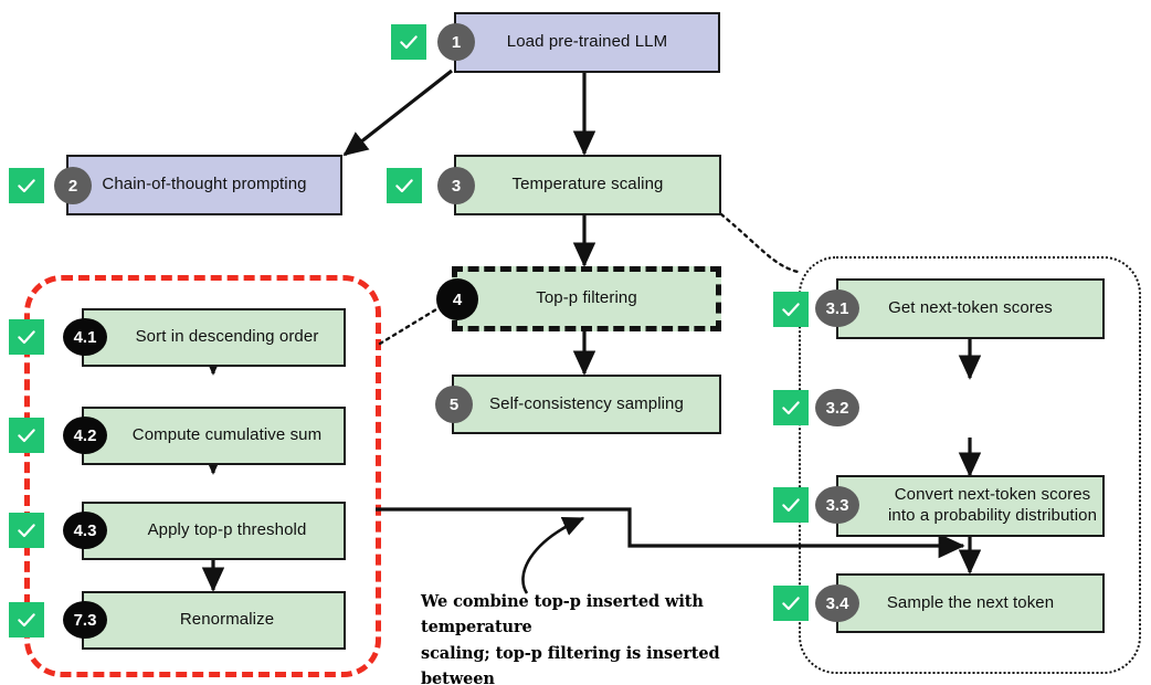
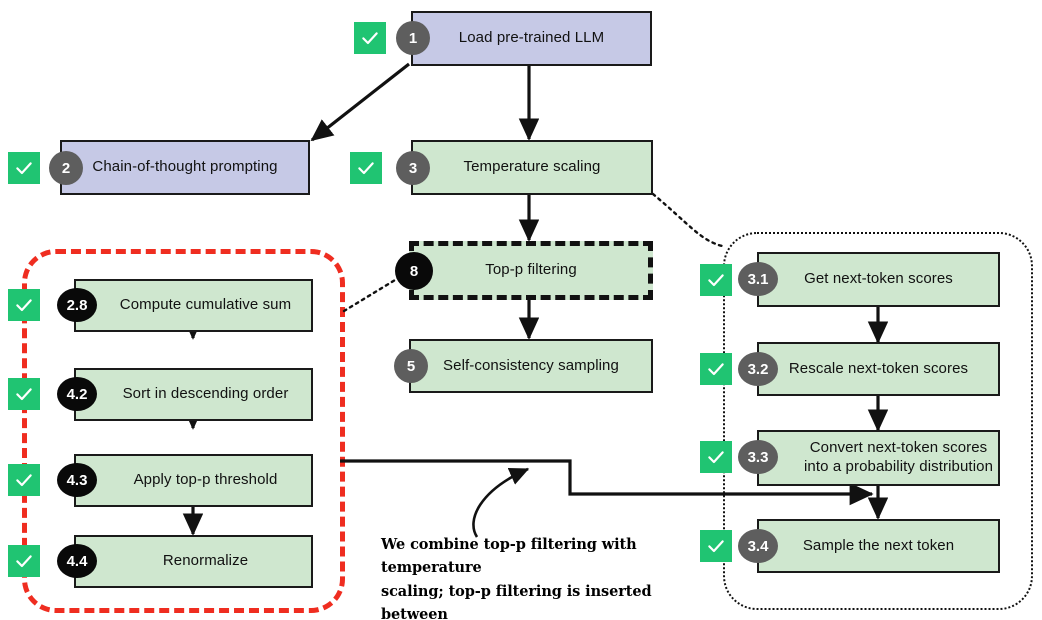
  Load pre-trained LLM
  1
  Chain-of-thought prompting
  2
  Temperature scaling
  3
  Top-p filtering
- 4
+ 8
  Self-consistency sampling
  5
  Get next-token scores
  3.1
+ Rescale next-token scores
  3.2
  Convert next-token scores into a probability distribution
  3.3
  Sample the next token
  3.4
- Sort in descending order
+ Compute cumulative sum
- 4.1
+ 2.8
- Compute cumulative sum
+ Sort in descending order
  4.2
  Apply top-p threshold
  4.3
  Renormalize
- 7.3
+ 4.4
- We combine top-p inserted with temperature
+ We combine top-p filtering with temperature
  scaling; top-p filtering is inserted between
